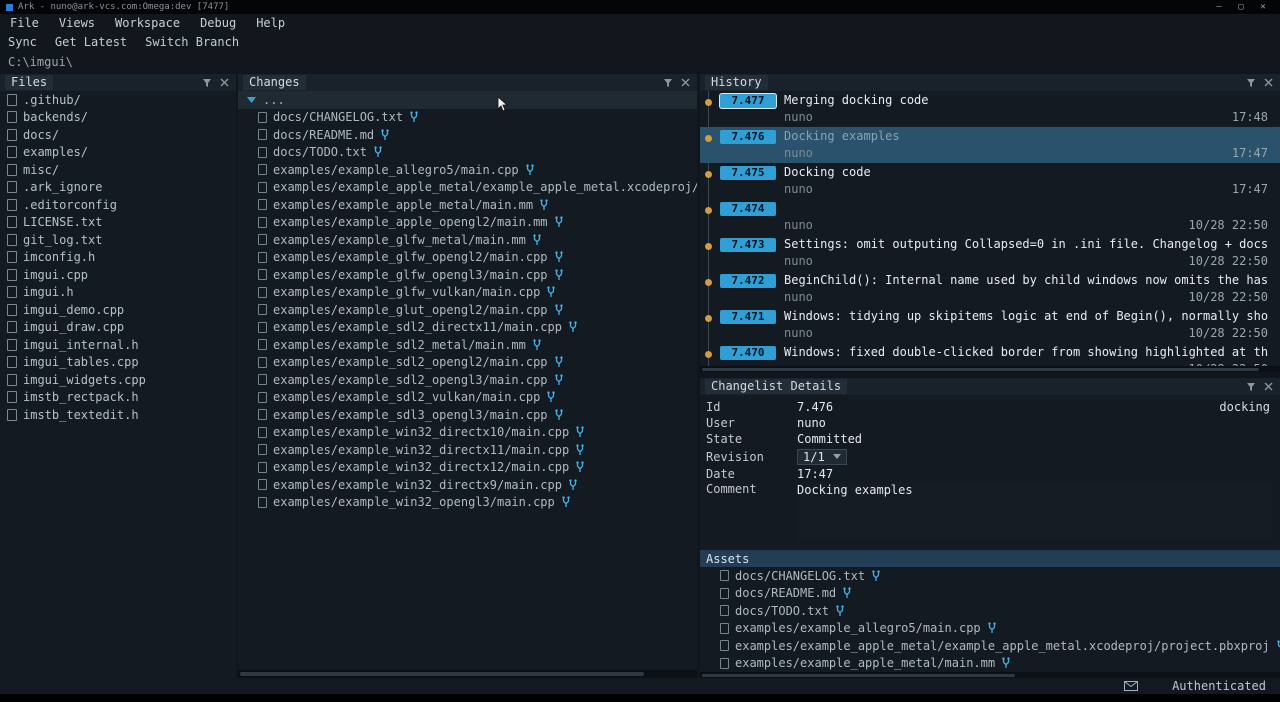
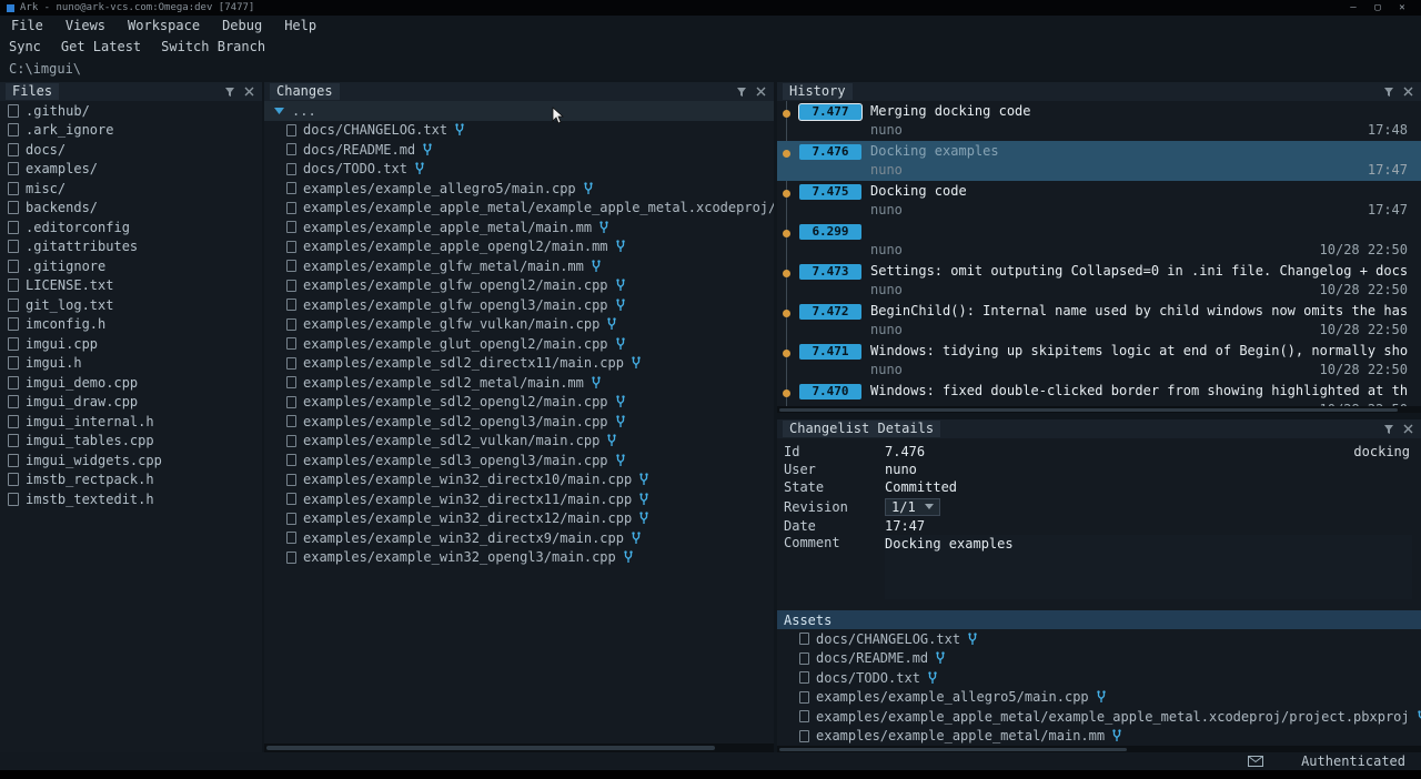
  Ark - nuno@ark-vcs.com:Omega:dev [7477]
  —
  ▢
  ✕
  File
  Views
  Workspace
  Debug
  Help
  Sync
  Get Latest
  Switch Branch
  C:\imgui\
  Files
  .github/
- backends/
+ .ark_ignore
  docs/
  examples/
  misc/
- .ark_ignore
+ backends/
  .editorconfig
+ .gitattributes
+ .gitignore
  LICENSE.txt
  git_log.txt
  imconfig.h
  imgui.cpp
  imgui.h
  imgui_demo.cpp
  imgui_draw.cpp
  imgui_internal.h
  imgui_tables.cpp
  imgui_widgets.cpp
  imstb_rectpack.h
  imstb_textedit.h
  Changes
  ...
  docs/CHANGELOG.txt
  docs/README.md
  docs/TODO.txt
  examples/example_allegro5/main.cpp
  examples/example_apple_metal/example_apple_metal.xcodeproj/
  examples/example_apple_metal/main.mm
  examples/example_apple_opengl2/main.mm
  examples/example_glfw_metal/main.mm
  examples/example_glfw_opengl2/main.cpp
  examples/example_glfw_opengl3/main.cpp
  examples/example_glfw_vulkan/main.cpp
  examples/example_glut_opengl2/main.cpp
  examples/example_sdl2_directx11/main.cpp
  examples/example_sdl2_metal/main.mm
  examples/example_sdl2_opengl2/main.cpp
  examples/example_sdl2_opengl3/main.cpp
  examples/example_sdl2_vulkan/main.cpp
  examples/example_sdl3_opengl3/main.cpp
  examples/example_win32_directx10/main.cpp
  examples/example_win32_directx11/main.cpp
  examples/example_win32_directx12/main.cpp
  examples/example_win32_directx9/main.cpp
  examples/example_win32_opengl3/main.cpp
  History
  7.477
  Merging docking code
  nuno
  17:48
  7.476
  Docking examples
  nuno
  17:47
  7.475
  Docking code
  nuno
  17:47
- 7.474
+ 6.299
  nuno
  10/28 22:50
  7.473
  Settings: omit outputing Collapsed=0 in .ini file. Changelog + docs
  nuno
  10/28 22:50
  7.472
  BeginChild(): Internal name used by child windows now omits the has
  nuno
  10/28 22:50
  7.471
  Windows: tidying up skipitems logic at end of Begin(), normally sho
  nuno
  10/28 22:50
  7.470
  Windows: fixed double-clicked border from showing highlighted at th
  Changelist Details
  Id
  7.476
  docking
  User
  nuno
  State
  Committed
  Revision
  1/1
  Date
  17:47
  Comment
  Docking examples
  Assets
  docs/CHANGELOG.txt
  docs/README.md
  docs/TODO.txt
  examples/example_allegro5/main.cpp
  examples/example_apple_metal/example_apple_metal.xcodeproj/project.pbxproj
  examples/example_apple_metal/main.mm
  Authenticated
